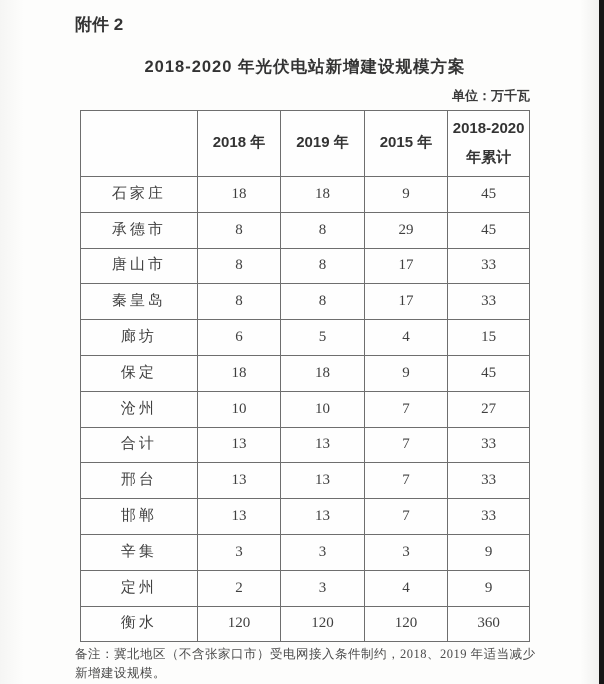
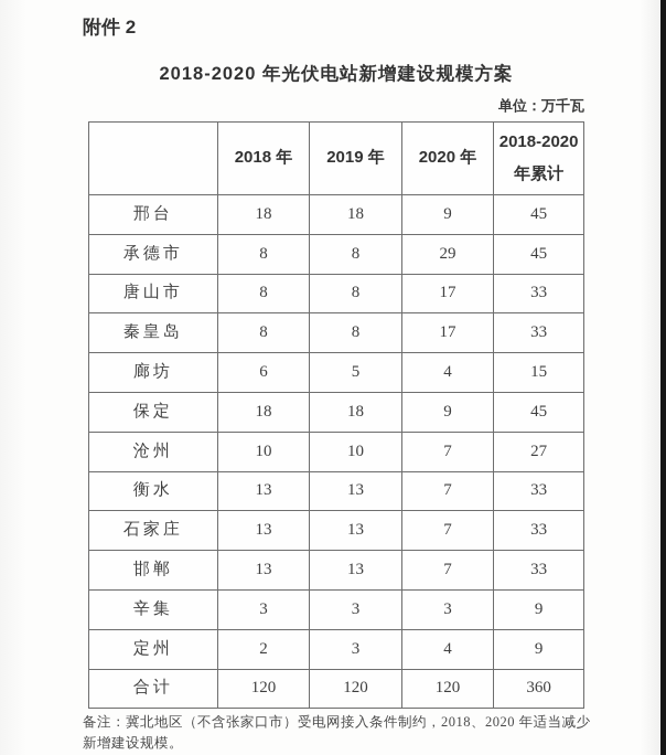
  附件 2
  2018-2020 年光伏电站新增建设规模方案
  单位：万千瓦
- 	2018 年	2019 年	2015 年	2018-2020 年累计
+ 	2018 年	2019 年	2020 年	2018-2020 年累计
- 石家庄	18	18	9	45
+ 邢台	18	18	9	45
  承德市	8	8	29	45
  唐山市	8	8	17	33
  秦皇岛	8	8	17	33
  廊坊	6	5	4	15
  保定	18	18	9	45
  沧州	10	10	7	27
- 合计	13	13	7	33
+ 衡水	13	13	7	33
- 邢台	13	13	7	33
+ 石家庄	13	13	7	33
  邯郸	13	13	7	33
  辛集	3	3	3	9
  定州	2	3	4	9
- 衡水	120	120	120	360
+ 合计	120	120	120	360
- 备注：冀北地区（不含张家口市）受电网接入条件制约，2018、2019 年适当减少新增建设规模。
+ 备注：冀北地区（不含张家口市）受电网接入条件制约，2018、2020 年适当减少新增建设规模。
